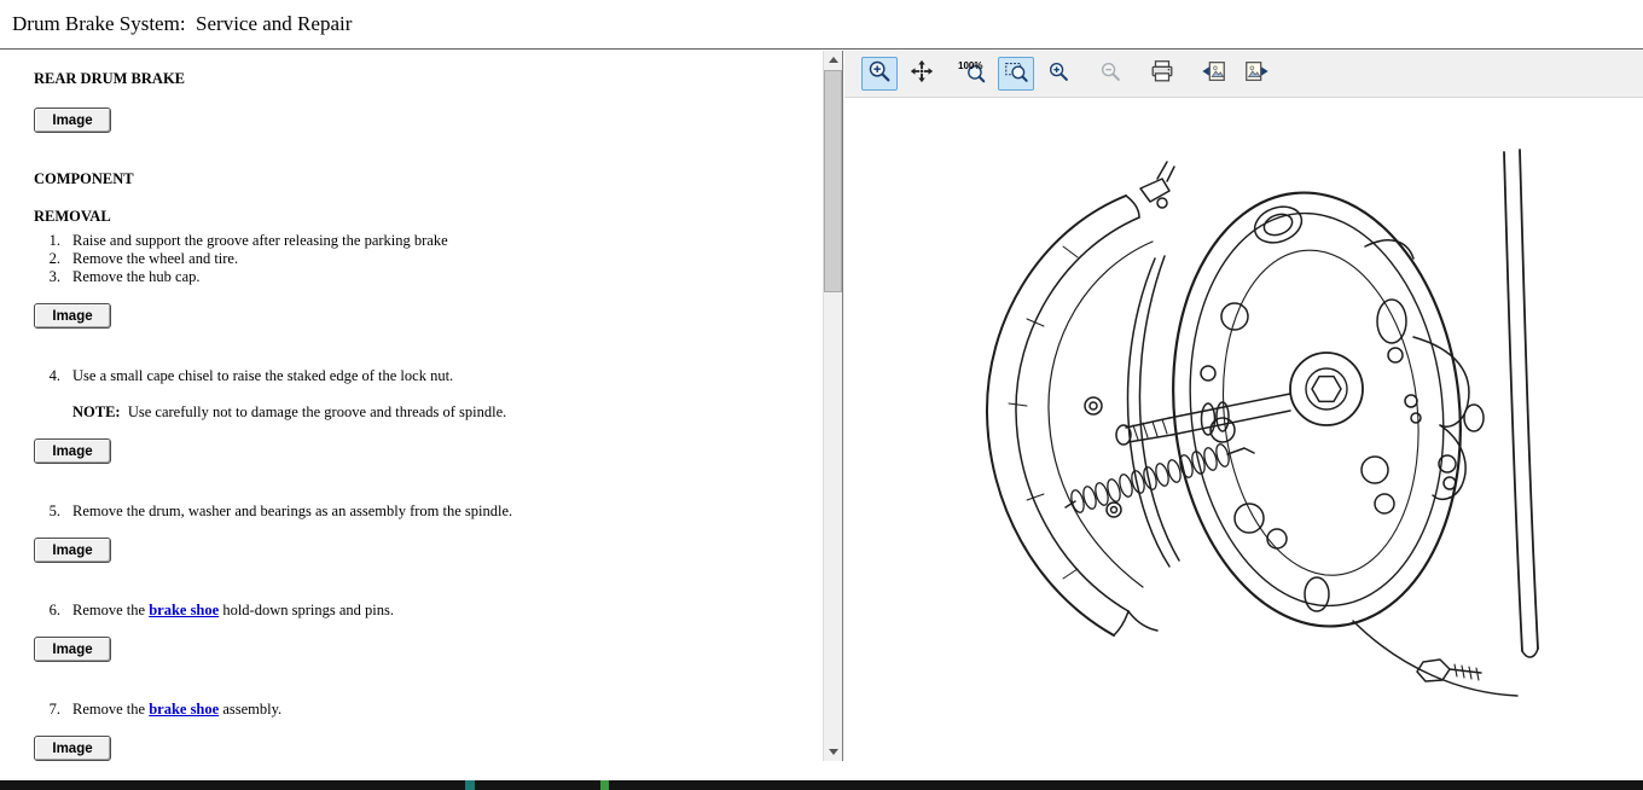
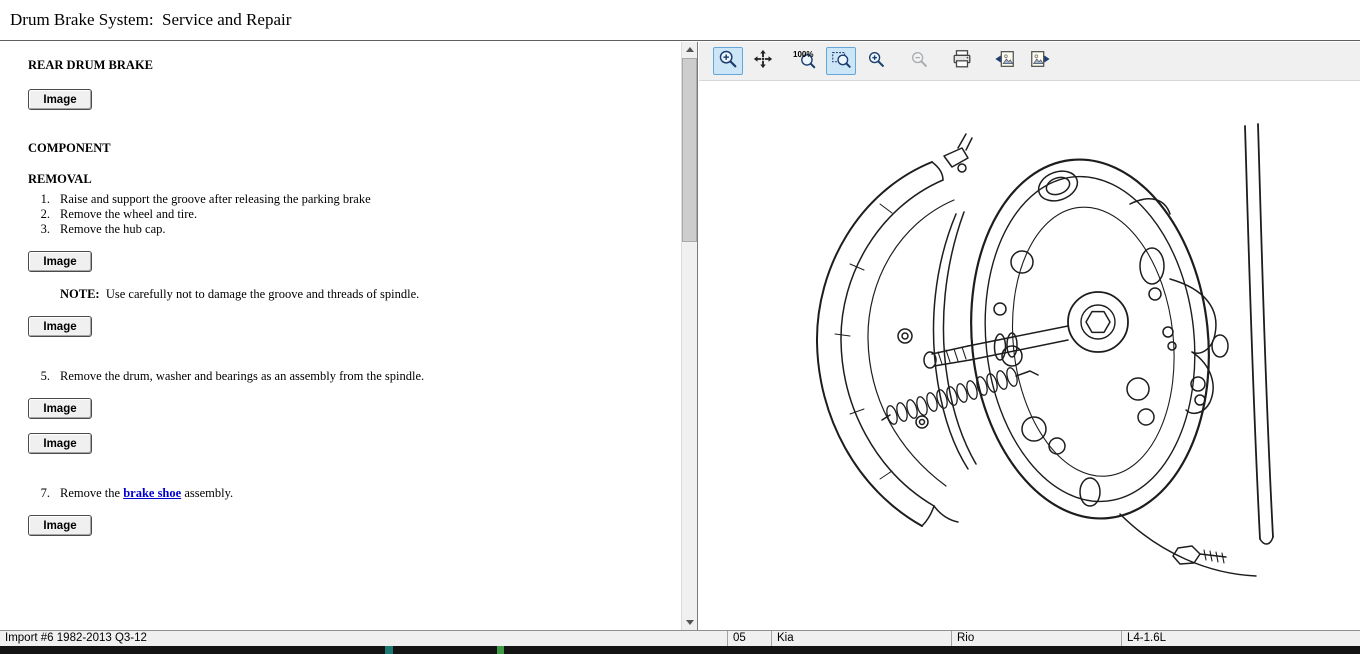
  Drum Brake System: Service and Repair
  REAR DRUM BRAKE
  Image
  COMPONENT
  REMOVAL
  1.
  Raise and support the groove after releasing the parking brake
  2.
  Remove the wheel and tire.
  3.
  Remove the hub cap.
  Image
- 4.
- Use a small cape chisel to raise the staked edge of the lock nut.
  NOTE: Use carefully not to damage the groove and threads of spindle.
  Image
  5.
  Remove the drum, washer and bearings as an assembly from the spindle.
  Image
- 6.
- Remove the brake shoe hold-down springs and pins.
  Image
  7.
  Remove the brake shoe assembly.
  Image
  100%
+ Import #6 1982-2013 Q3-12
+ 05
+ Kia
+ Rio
+ L4-1.6L
